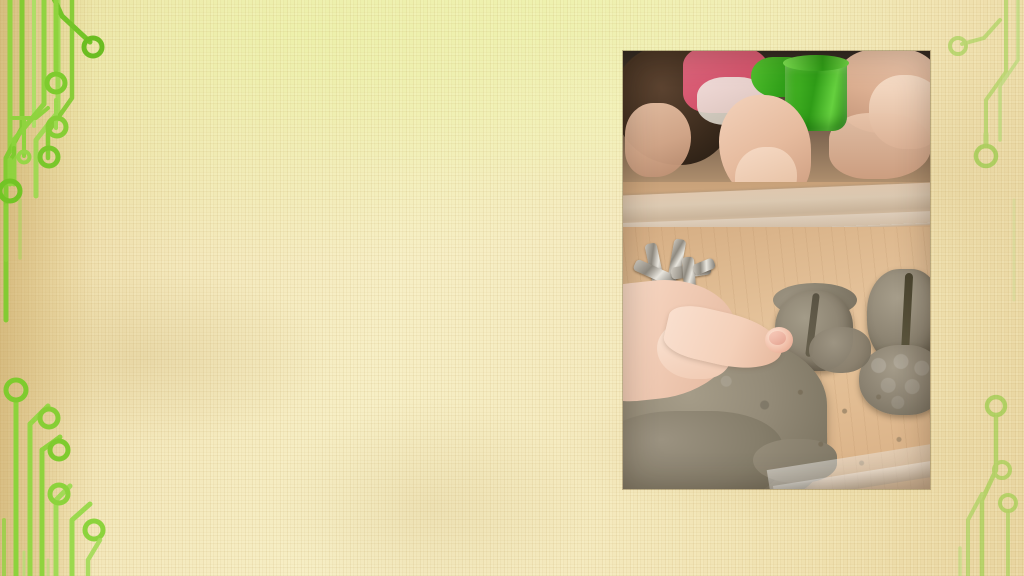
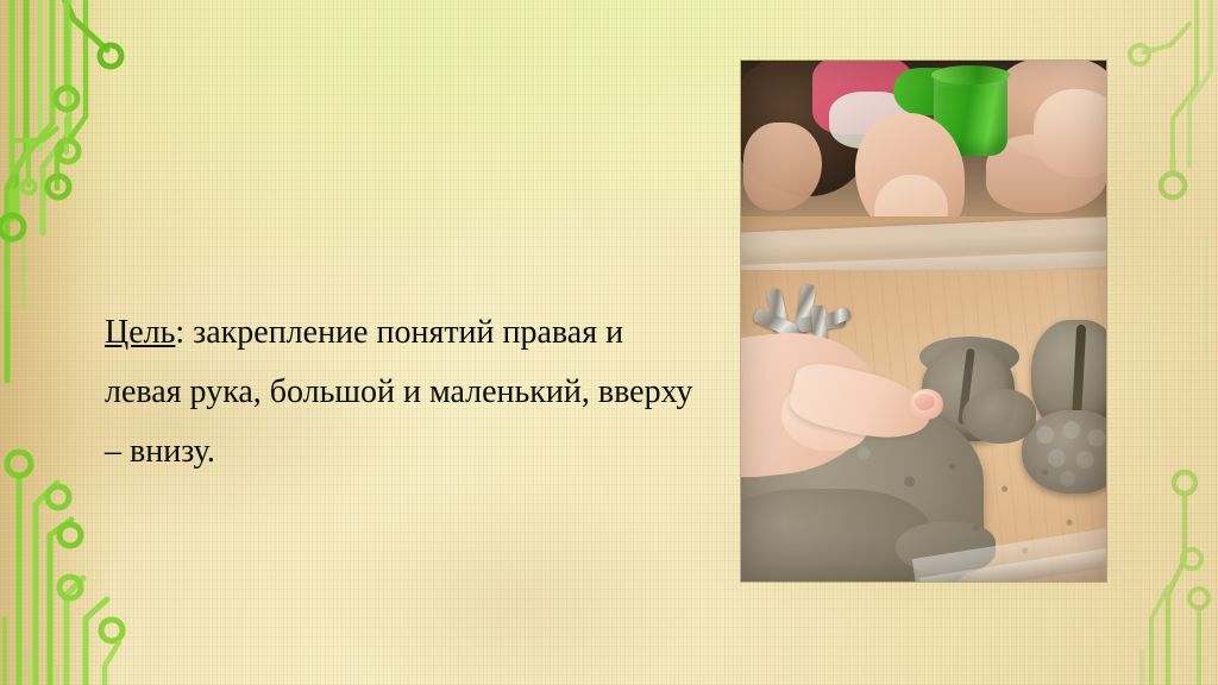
+ Цель: закрепление понятий правая и левая рука, большой и маленький, вверху – внизу.
